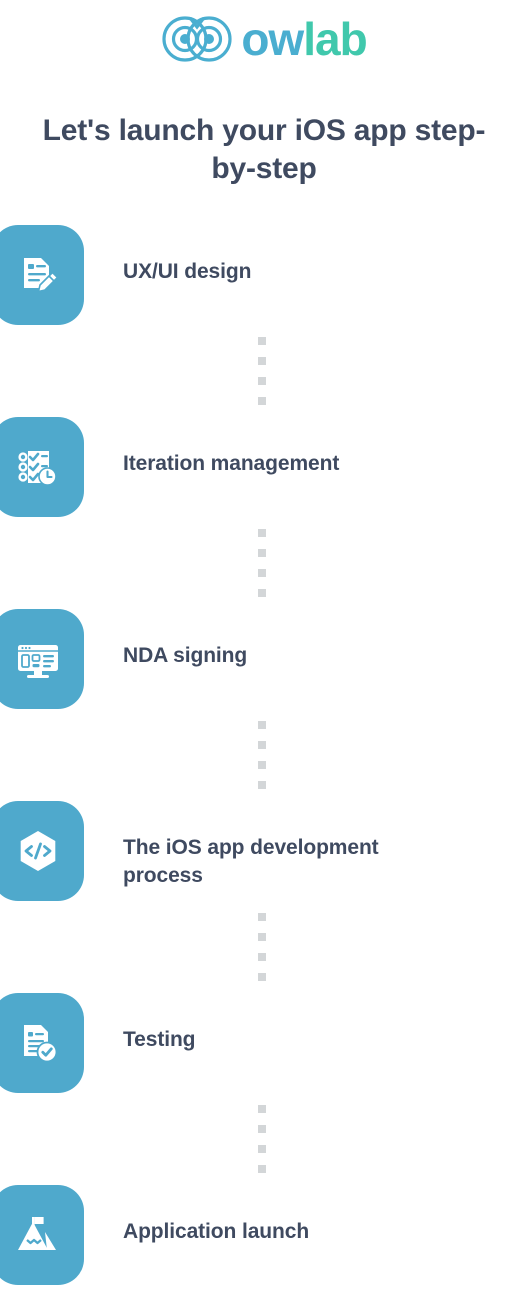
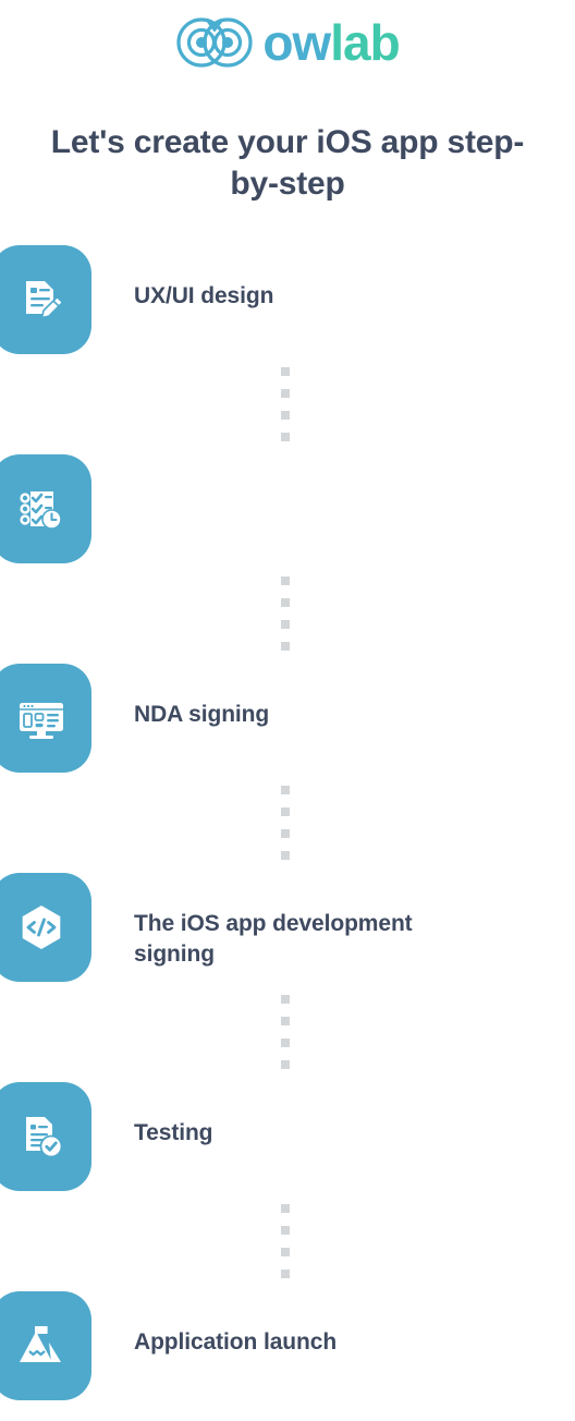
  ow
  lab
- Let's launch your iOS app step-by-step
+ Let's create your iOS app step-by-step
  UX/UI design
- Iteration management
  NDA signing
- The iOS app development process
+ The iOS app development signing
  Testing
  Application launch
